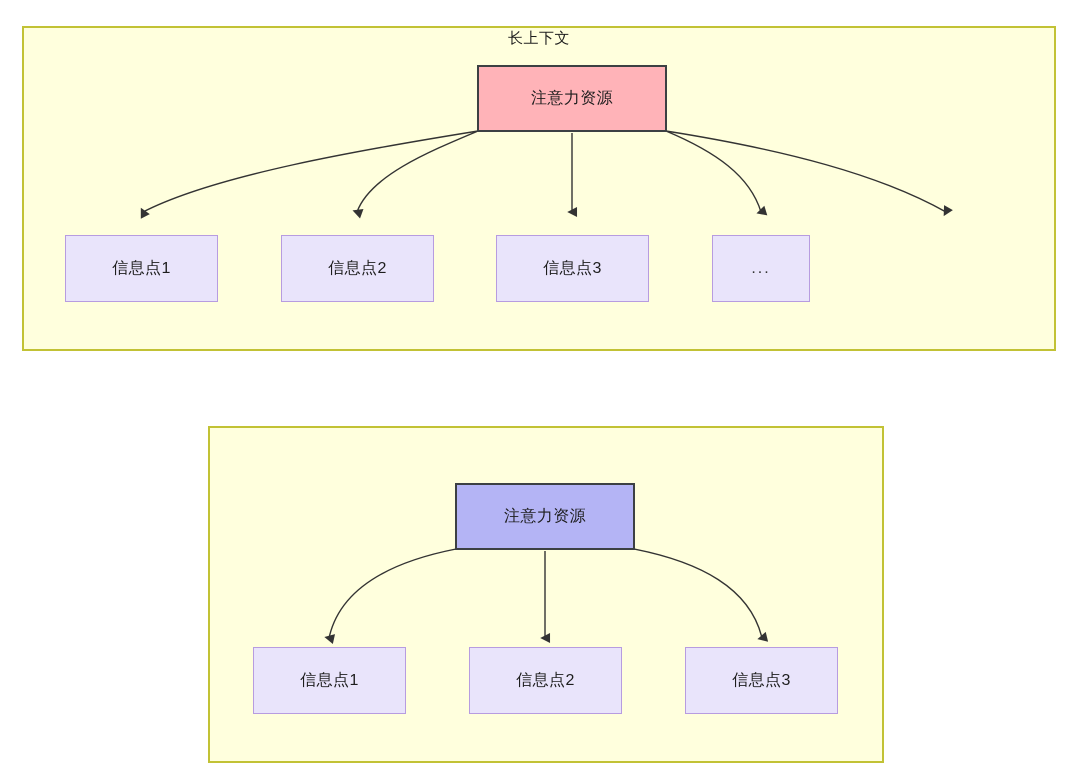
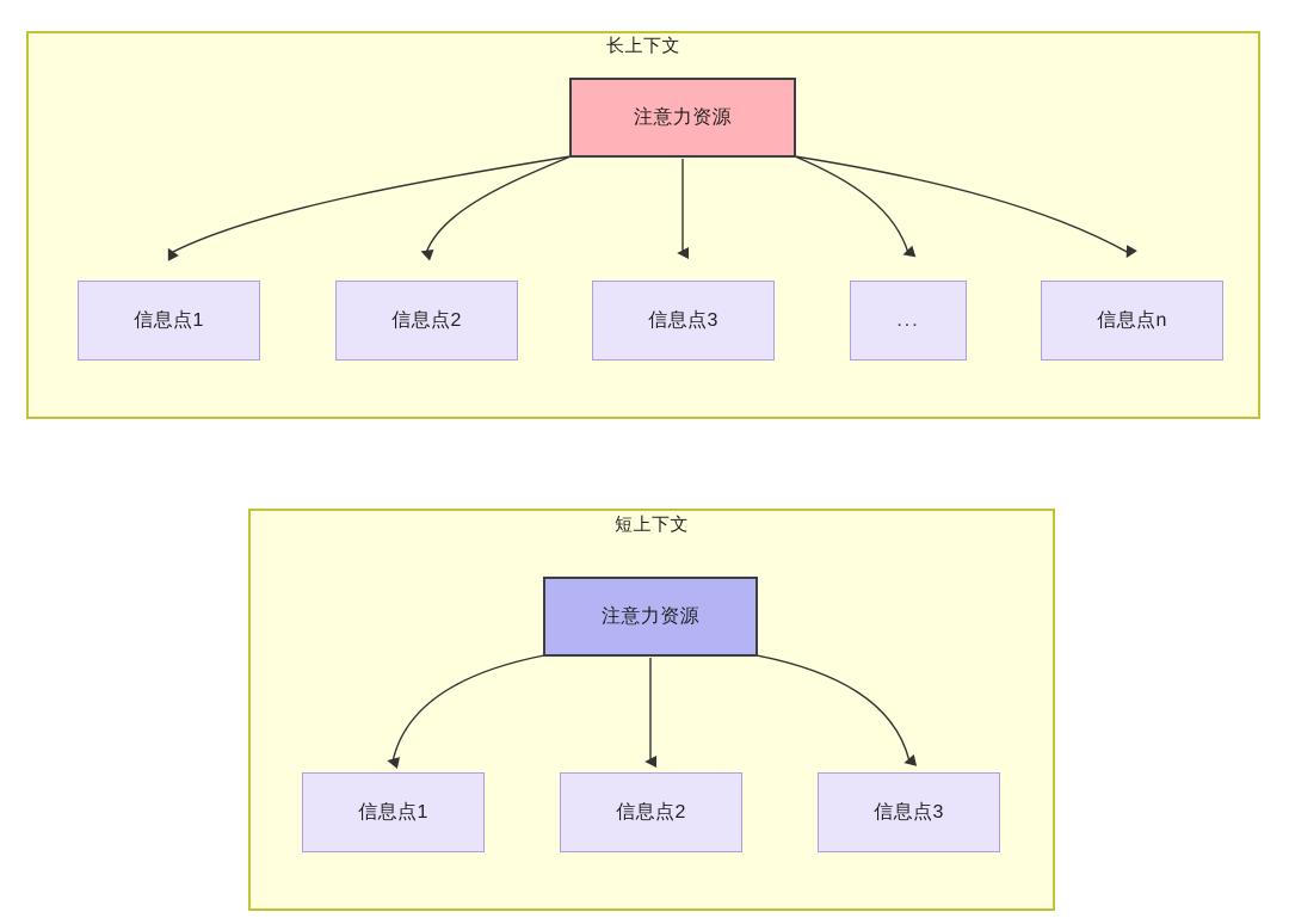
  长上下文
  注意力资源
  信息点1
  信息点2
  信息点3
  ...
+ 信息点n
+ 短上下文
  注意力资源
  信息点1
  信息点2
  信息点3
